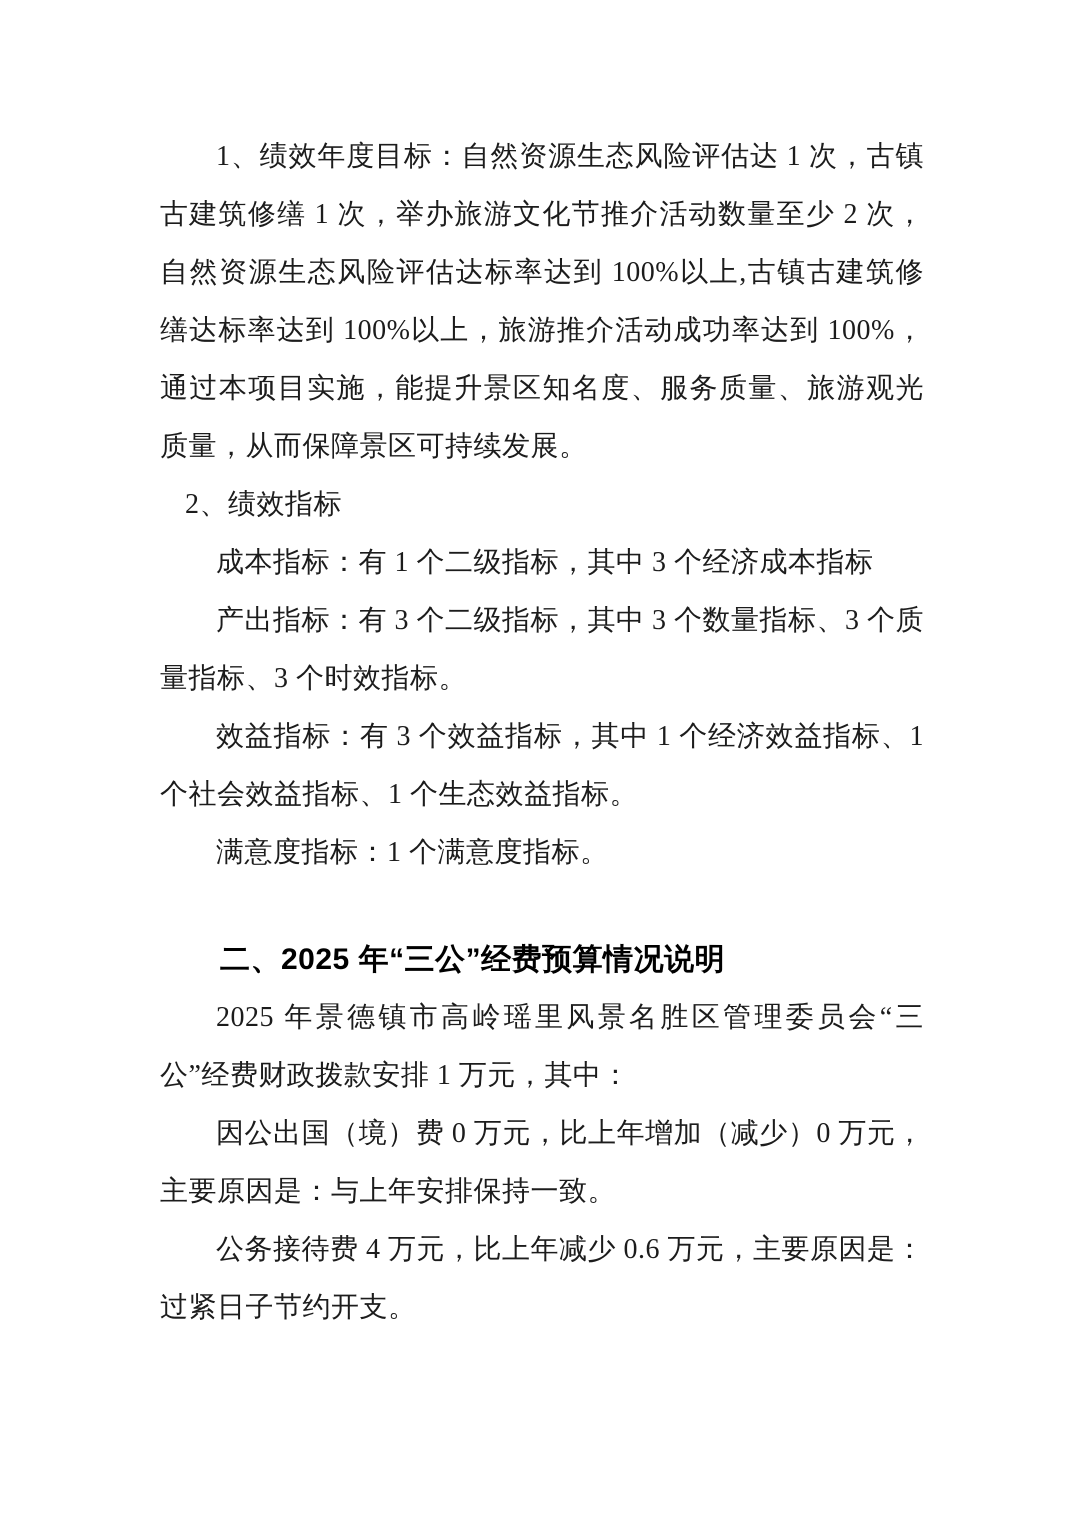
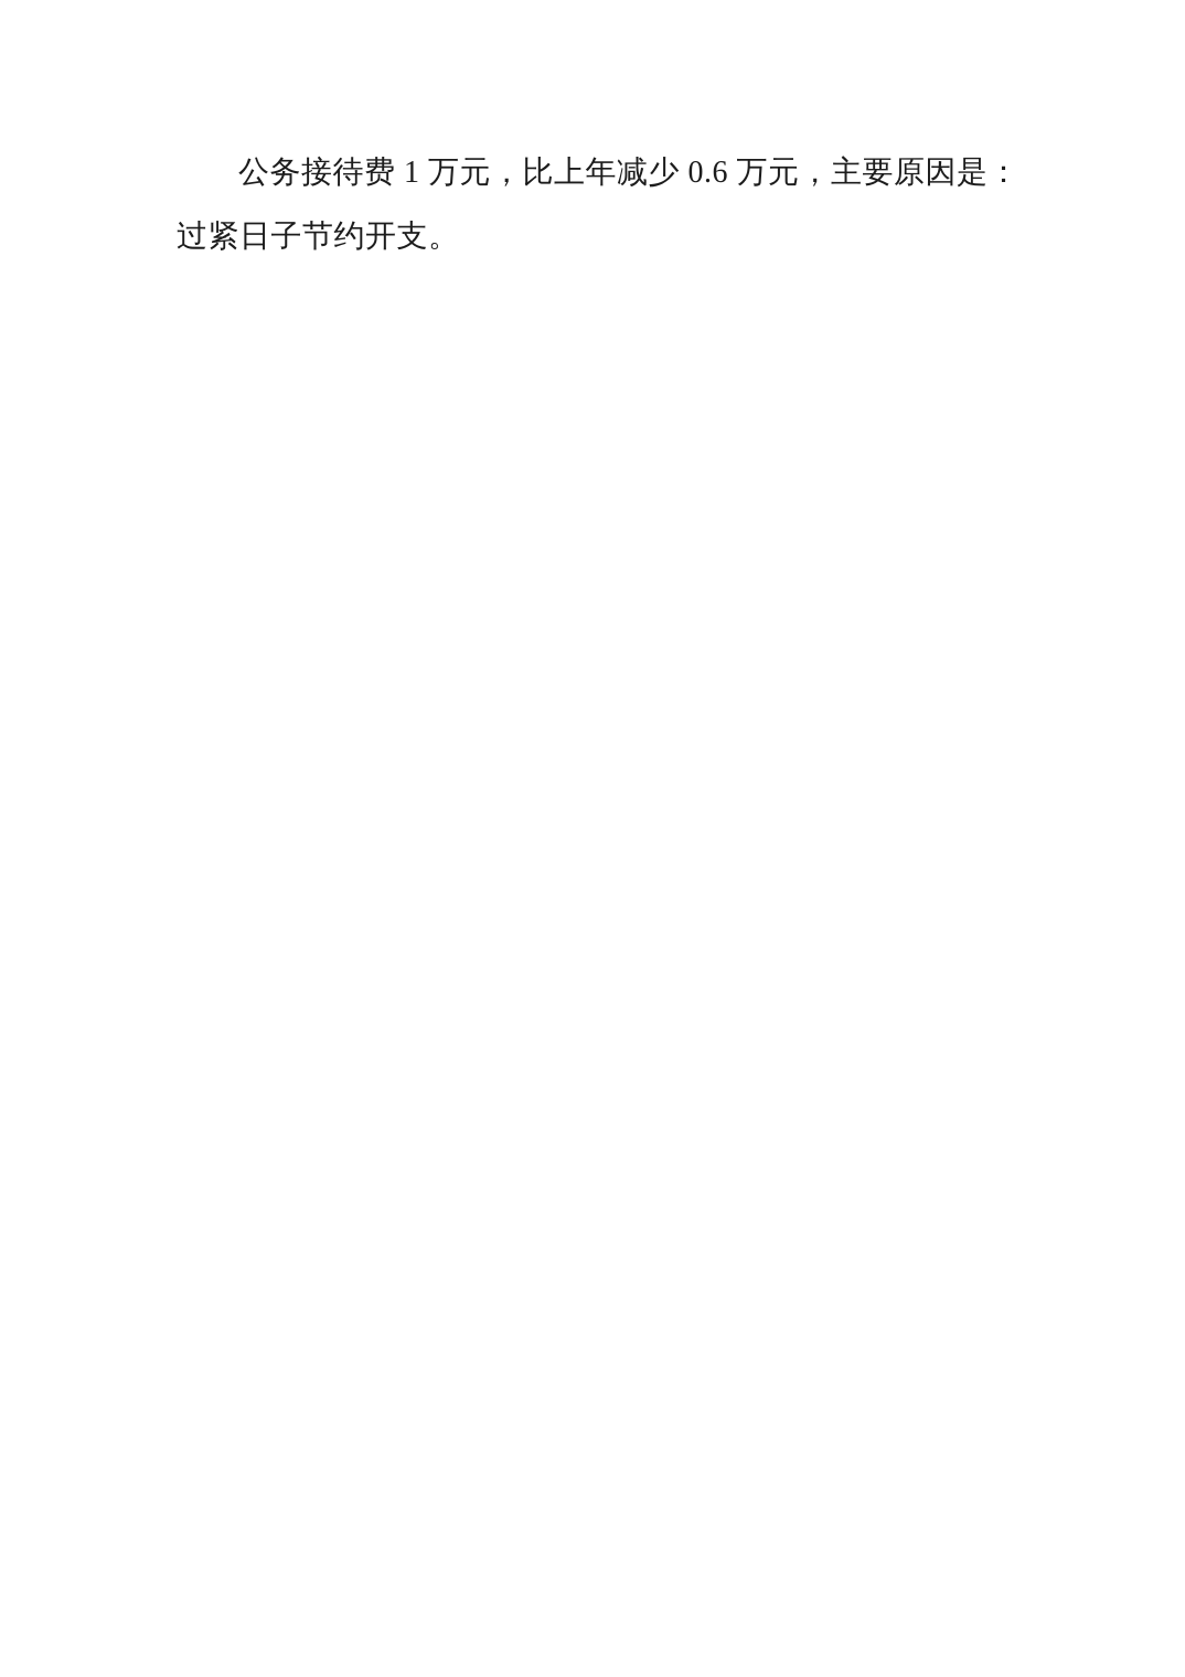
- 1、绩效年度目标：自然资源生态风险评估达 1 次，古镇古建筑修缮 1 次，举办旅游文化节推介活动数量至少 2 次，自然资源生态风险评估达标率达到 100%以上,古镇古建筑修缮达标率达到 100%以上，旅游推介活动成功率达到 100%，通过本项目实施，能提升景区知名度、服务质量、旅游观光质量，从而保障景区可持续发展。
- 2、绩效指标
- 成本指标：有 1 个二级指标，其中 3 个经济成本指标
- 产出指标：有 3 个二级指标，其中 3 个数量指标、3 个质量指标、3 个时效指标。
- 效益指标：有 3 个效益指标，其中 1 个经济效益指标、1 个社会效益指标、1 个生态效益指标。
- 满意度指标：1 个满意度指标。
- 二、2025 年“三公”经费预算情况说明
- 2025 年景德镇市高岭瑶里风景名胜区管理委员会“三公”经费财政拨款安排 1 万元，其中：
- 因公出国（境）费 0 万元，比上年增加（减少）0 万元，主要原因是：与上年安排保持一致。
- 公务接待费 4 万元，比上年减少 0.6 万元，主要原因是：过紧日子节约开支。
+ 公务接待费 1 万元，比上年减少 0.6 万元，主要原因是：过紧日子节约开支。
